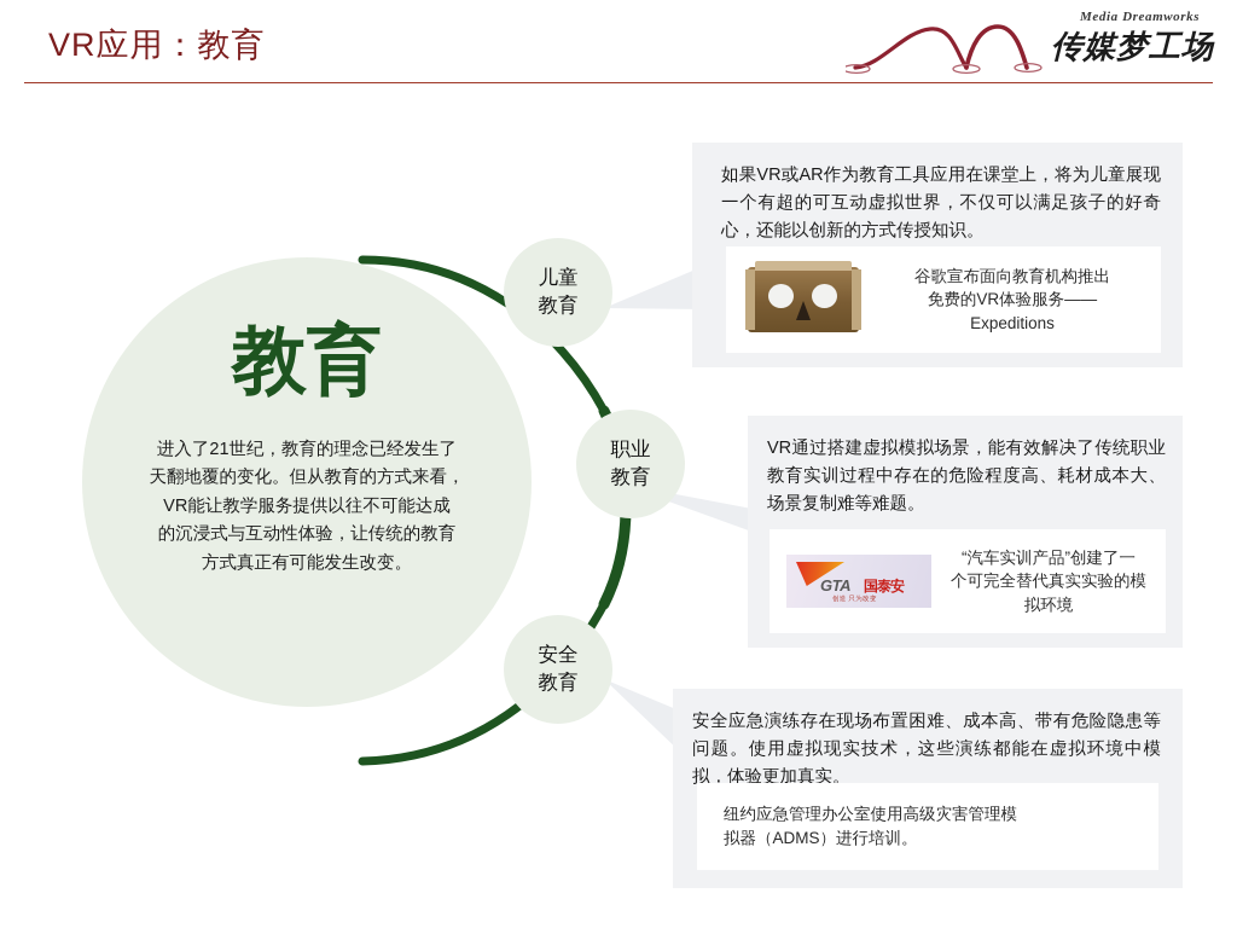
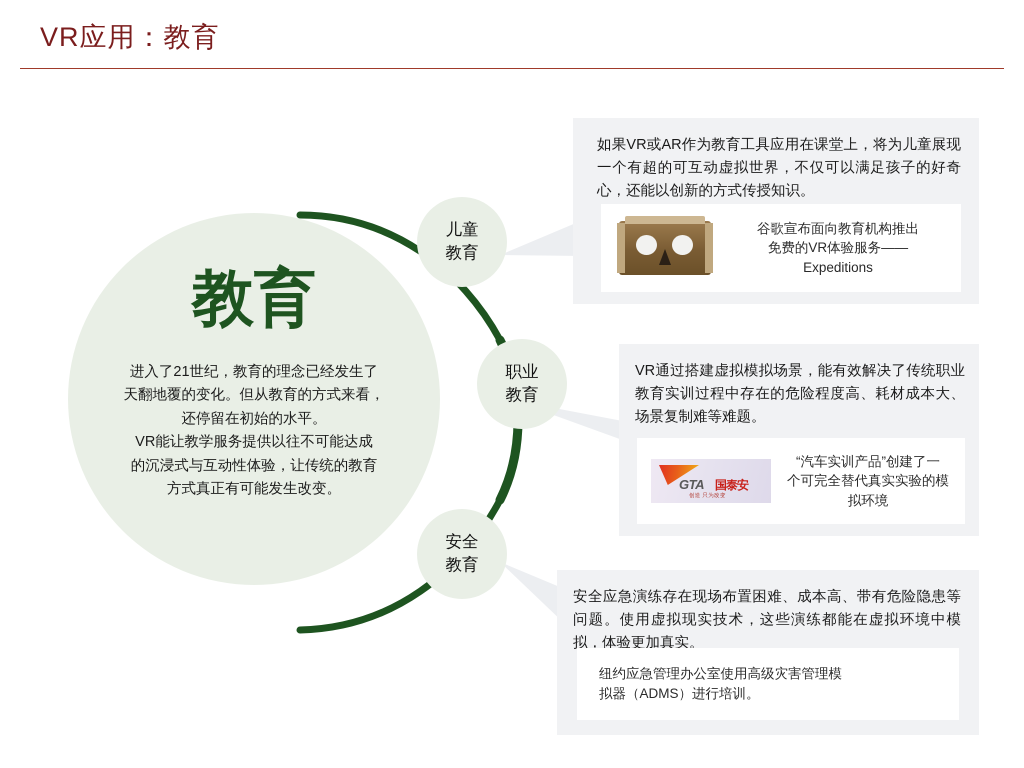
  VR应用：教育
- Media Dreamworks
- 传媒梦工场
  教育
  进入了21世纪，教育的理念已经发生了
  天翻地覆的变化。但从教育的方式来看，
+ 还停留在初始的水平。
  VR能让教学服务提供以往不可能达成
  的沉浸式与互动性体验，让传统的教育
  方式真正有可能发生改变。
  儿童
  教育
  职业
  教育
  安全
  教育
  如果VR或AR作为教育工具应用在课堂上，将为儿童展现一个有超的可互动虚拟世界，不仅可以满足孩子的好奇心，还能以创新的方式传授知识。
  谷歌宣布面向教育机构推出
  免费的VR体验服务——
  Expeditions
  VR通过搭建虚拟模拟场景，能有效解决了传统职业教育实训过程中存在的危险程度高、耗材成本大、场景复制难等难题。
  GTA
  国泰安
  “汽车实训产品”创建了一
  个可完全替代真实实验的模
  拟环境
  安全应急演练存在现场布置困难、成本高、带有危险隐患等问题。使用虚拟现实技术，这些演练都能在虚拟环境中模拟，体验更加真实。
  纽约应急管理办公室使用高级灾害管理模
  拟器（ADMS）进行培训。
